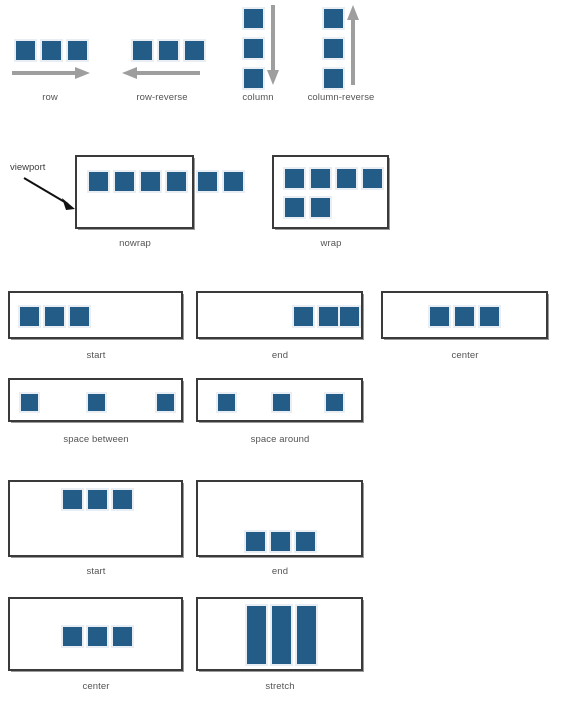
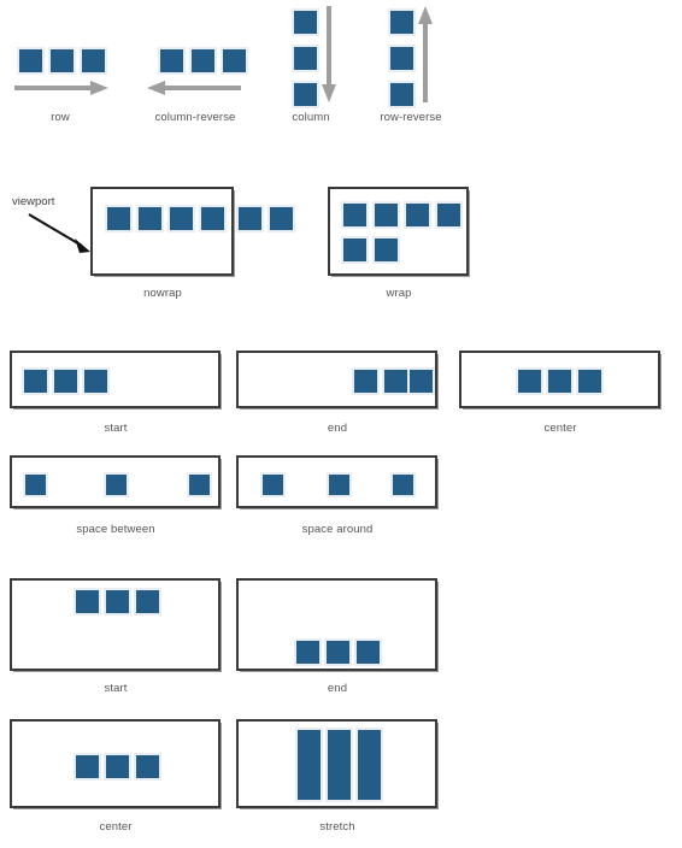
  row
- row-reverse
+ column-reverse
  column
- column-reverse
+ row-reverse
  viewport
  nowrap
  wrap
  start
  end
  center
  space between
  space around
  start
  end
  center
  stretch
